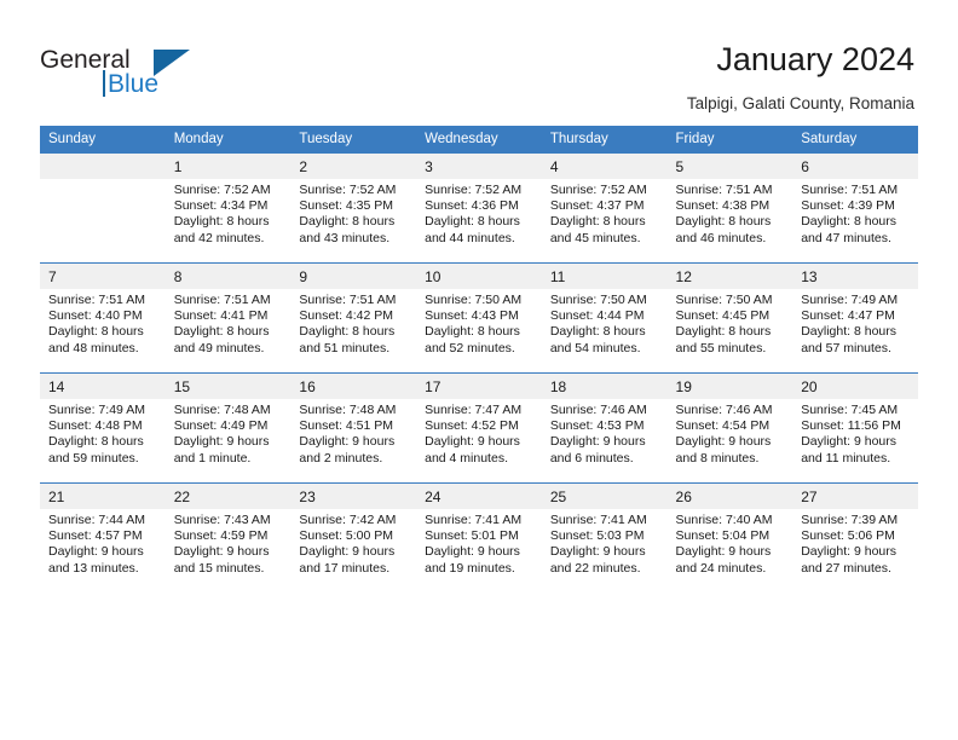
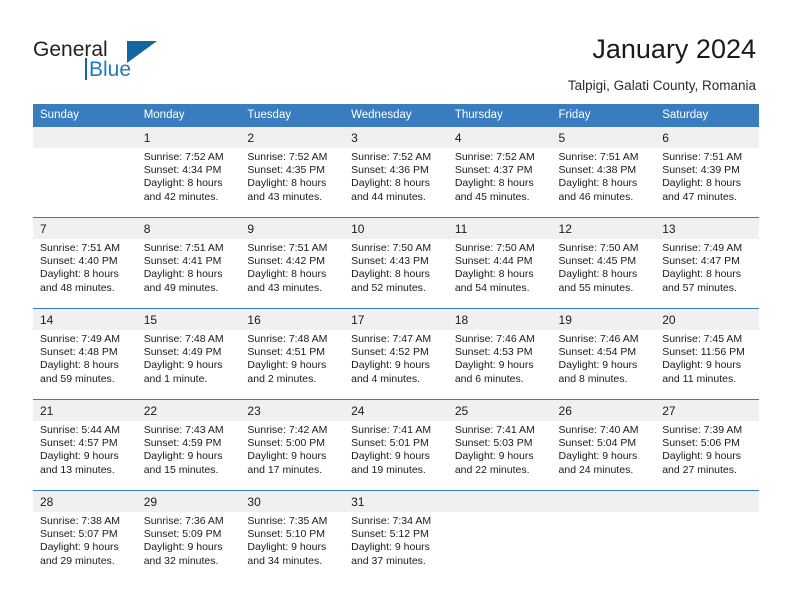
  General
  Blue
  January 2024
  Talpigi, Galati County, Romania
  Sunday	Monday	Tuesday	Wednesday	Thursday	Friday	Saturday
  	1Sunrise: 7:52 AMSunset: 4:34 PMDaylight: 8 hoursand 42 minutes.	2Sunrise: 7:52 AMSunset: 4:35 PMDaylight: 8 hoursand 43 minutes.	3Sunrise: 7:52 AMSunset: 4:36 PMDaylight: 8 hoursand 44 minutes.	4Sunrise: 7:52 AMSunset: 4:37 PMDaylight: 8 hoursand 45 minutes.	5Sunrise: 7:51 AMSunset: 4:38 PMDaylight: 8 hoursand 46 minutes.	6Sunrise: 7:51 AMSunset: 4:39 PMDaylight: 8 hoursand 47 minutes.
- 7Sunrise: 7:51 AMSunset: 4:40 PMDaylight: 8 hoursand 48 minutes.	8Sunrise: 7:51 AMSunset: 4:41 PMDaylight: 8 hoursand 49 minutes.	9Sunrise: 7:51 AMSunset: 4:42 PMDaylight: 8 hoursand 51 minutes.	10Sunrise: 7:50 AMSunset: 4:43 PMDaylight: 8 hoursand 52 minutes.	11Sunrise: 7:50 AMSunset: 4:44 PMDaylight: 8 hoursand 54 minutes.	12Sunrise: 7:50 AMSunset: 4:45 PMDaylight: 8 hoursand 55 minutes.	13Sunrise: 7:49 AMSunset: 4:47 PMDaylight: 8 hoursand 57 minutes.
+ 7Sunrise: 7:51 AMSunset: 4:40 PMDaylight: 8 hoursand 48 minutes.	8Sunrise: 7:51 AMSunset: 4:41 PMDaylight: 8 hoursand 49 minutes.	9Sunrise: 7:51 AMSunset: 4:42 PMDaylight: 8 hoursand 43 minutes.	10Sunrise: 7:50 AMSunset: 4:43 PMDaylight: 8 hoursand 52 minutes.	11Sunrise: 7:50 AMSunset: 4:44 PMDaylight: 8 hoursand 54 minutes.	12Sunrise: 7:50 AMSunset: 4:45 PMDaylight: 8 hoursand 55 minutes.	13Sunrise: 7:49 AMSunset: 4:47 PMDaylight: 8 hoursand 57 minutes.
  14Sunrise: 7:49 AMSunset: 4:48 PMDaylight: 8 hoursand 59 minutes.	15Sunrise: 7:48 AMSunset: 4:49 PMDaylight: 9 hoursand 1 minute.	16Sunrise: 7:48 AMSunset: 4:51 PMDaylight: 9 hoursand 2 minutes.	17Sunrise: 7:47 AMSunset: 4:52 PMDaylight: 9 hoursand 4 minutes.	18Sunrise: 7:46 AMSunset: 4:53 PMDaylight: 9 hoursand 6 minutes.	19Sunrise: 7:46 AMSunset: 4:54 PMDaylight: 9 hoursand 8 minutes.	20Sunrise: 7:45 AMSunset: 11:56 PMDaylight: 9 hoursand 11 minutes.
- 21Sunrise: 7:44 AMSunset: 4:57 PMDaylight: 9 hoursand 13 minutes.	22Sunrise: 7:43 AMSunset: 4:59 PMDaylight: 9 hoursand 15 minutes.	23Sunrise: 7:42 AMSunset: 5:00 PMDaylight: 9 hoursand 17 minutes.	24Sunrise: 7:41 AMSunset: 5:01 PMDaylight: 9 hoursand 19 minutes.	25Sunrise: 7:41 AMSunset: 5:03 PMDaylight: 9 hoursand 22 minutes.	26Sunrise: 7:40 AMSunset: 5:04 PMDaylight: 9 hoursand 24 minutes.	27Sunrise: 7:39 AMSunset: 5:06 PMDaylight: 9 hoursand 27 minutes.
+ 21Sunrise: 5:44 AMSunset: 4:57 PMDaylight: 9 hoursand 13 minutes.	22Sunrise: 7:43 AMSunset: 4:59 PMDaylight: 9 hoursand 15 minutes.	23Sunrise: 7:42 AMSunset: 5:00 PMDaylight: 9 hoursand 17 minutes.	24Sunrise: 7:41 AMSunset: 5:01 PMDaylight: 9 hoursand 19 minutes.	25Sunrise: 7:41 AMSunset: 5:03 PMDaylight: 9 hoursand 22 minutes.	26Sunrise: 7:40 AMSunset: 5:04 PMDaylight: 9 hoursand 24 minutes.	27Sunrise: 7:39 AMSunset: 5:06 PMDaylight: 9 hoursand 27 minutes.
+ 28Sunrise: 7:38 AMSunset: 5:07 PMDaylight: 9 hoursand 29 minutes.	29Sunrise: 7:36 AMSunset: 5:09 PMDaylight: 9 hoursand 32 minutes.	30Sunrise: 7:35 AMSunset: 5:10 PMDaylight: 9 hoursand 34 minutes.	31Sunrise: 7:34 AMSunset: 5:12 PMDaylight: 9 hoursand 37 minutes.
